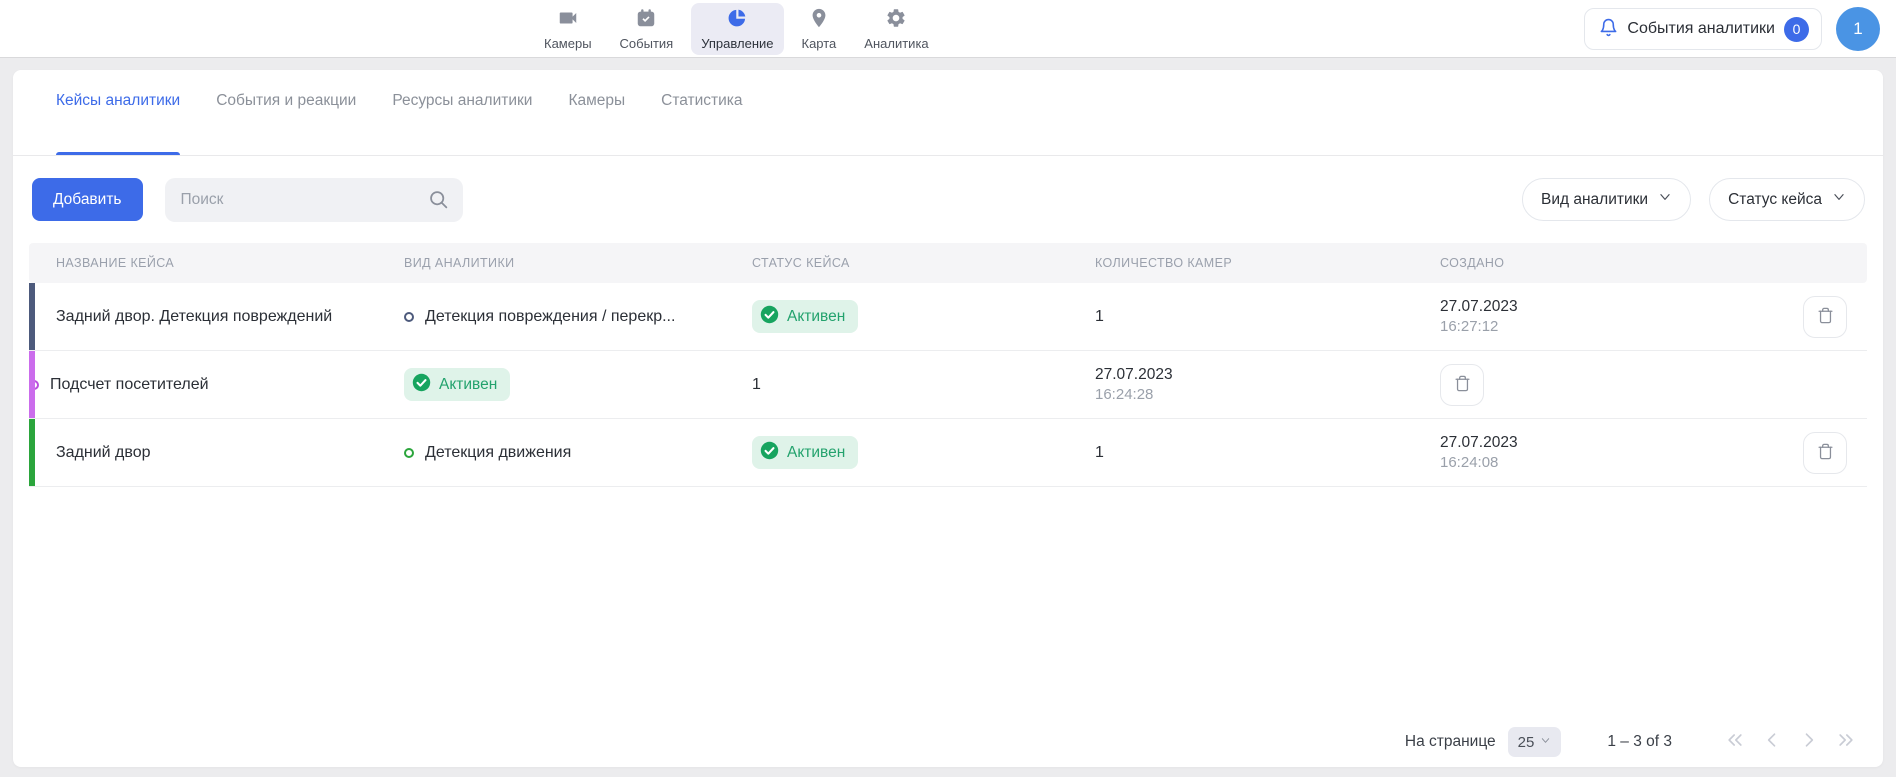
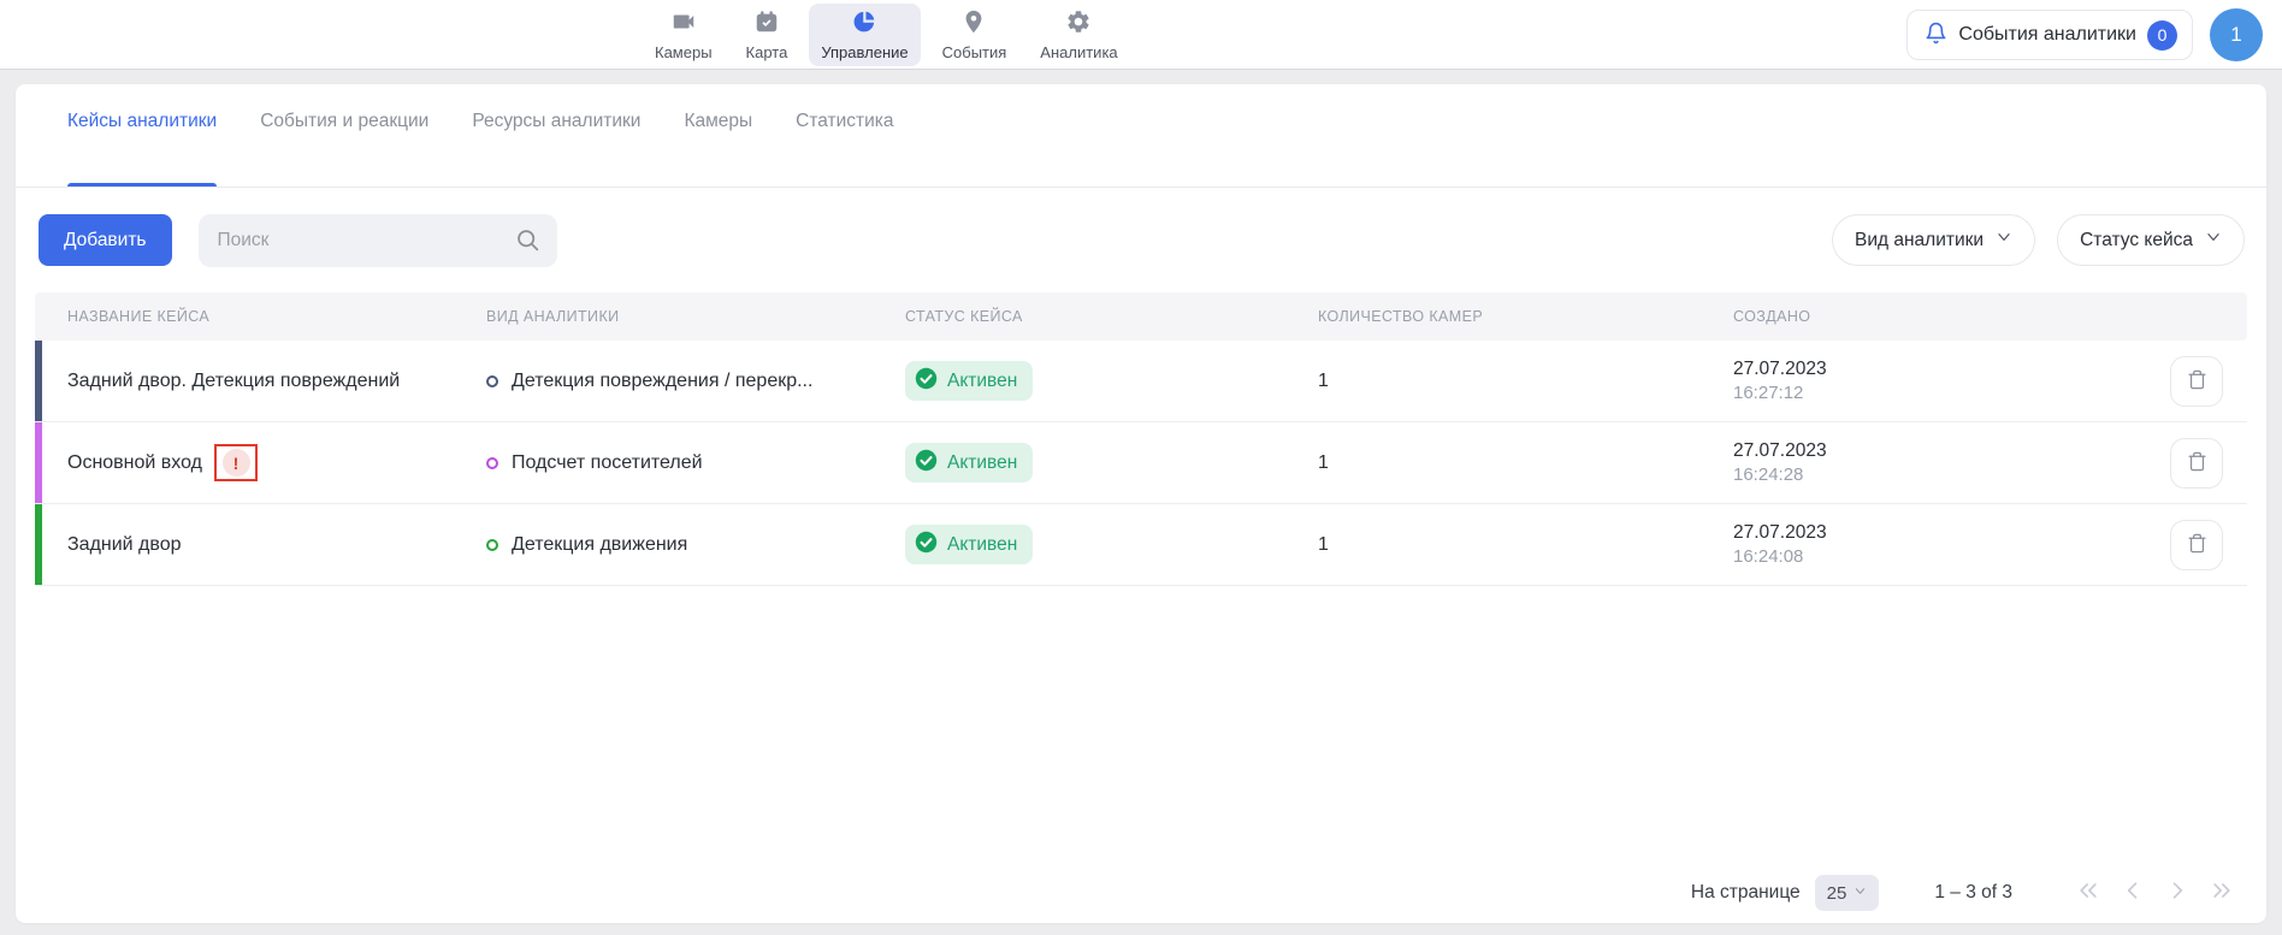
  Камеры
- События
+ Карта
  Управление
- Карта
+ События
  Аналитика
  События аналитики
  0
  1
  Кейсы аналитики
  События и реакции
  Ресурсы аналитики
  Камеры
  Статистика
  Добавить
  Поиск
  Вид аналитики
  Статус кейса
  НАЗВАНИЕ КЕЙСА
  ВИД АНАЛИТИКИ
  СТАТУС КЕЙСА
  КОЛИЧЕСТВО КАМЕР
  СОЗДАНО
  Задний двор. Детекция повреждений
  Детекция повреждения / перекр...
  Активен
  1
  27.07.2023
  16:27:12
+ Основной вход
+ !
  Подсчет посетителей
  Активен
  1
  27.07.2023
  16:24:28
  Задний двор
  Детекция движения
  Активен
  1
  27.07.2023
  16:24:08
  На странице
  25
  1 – 3 of 3
